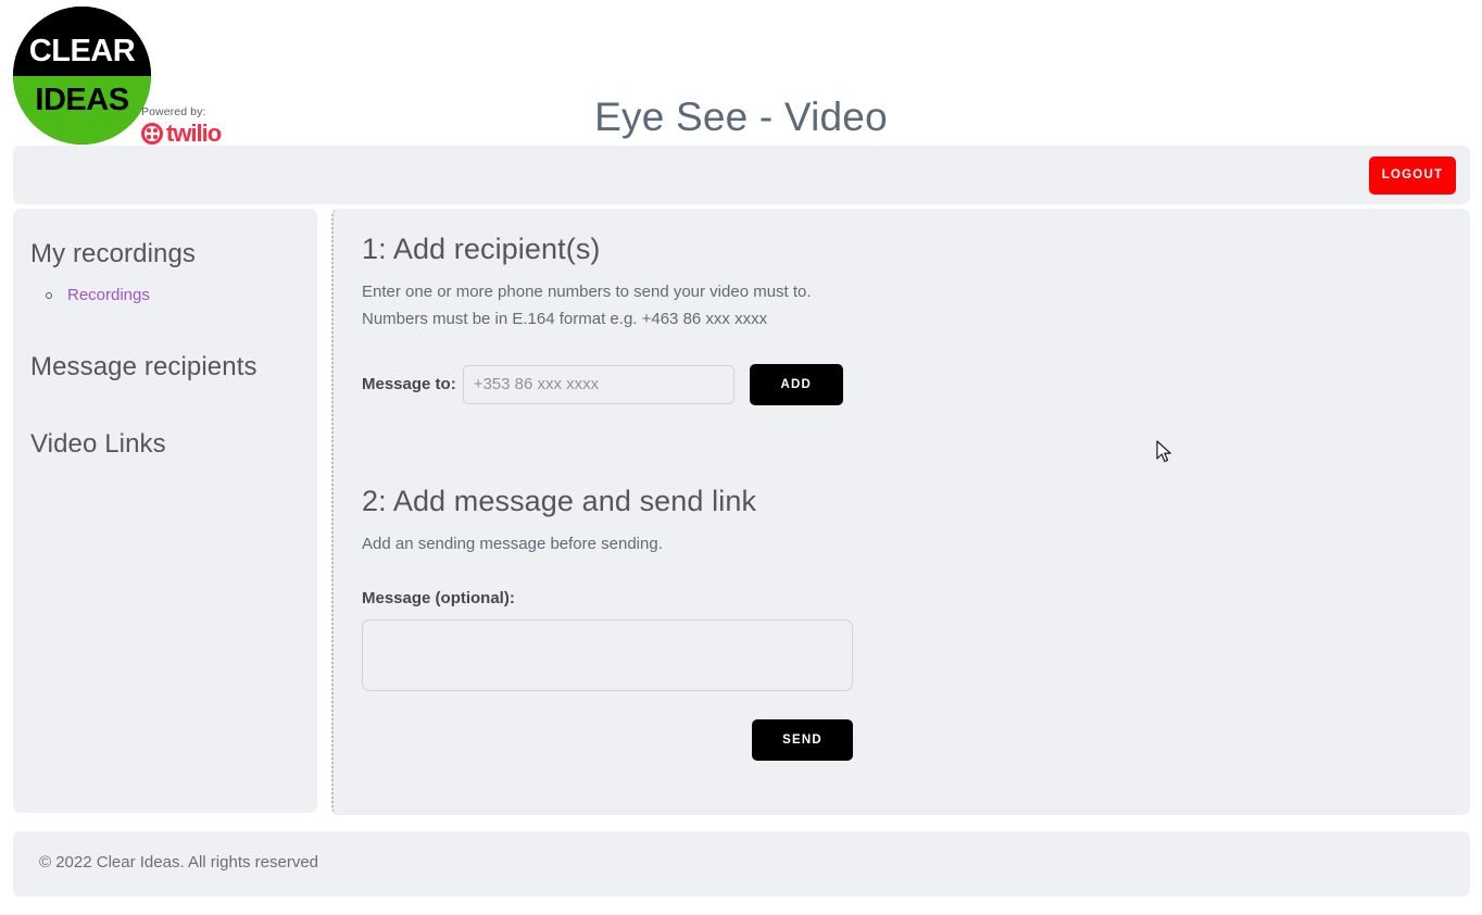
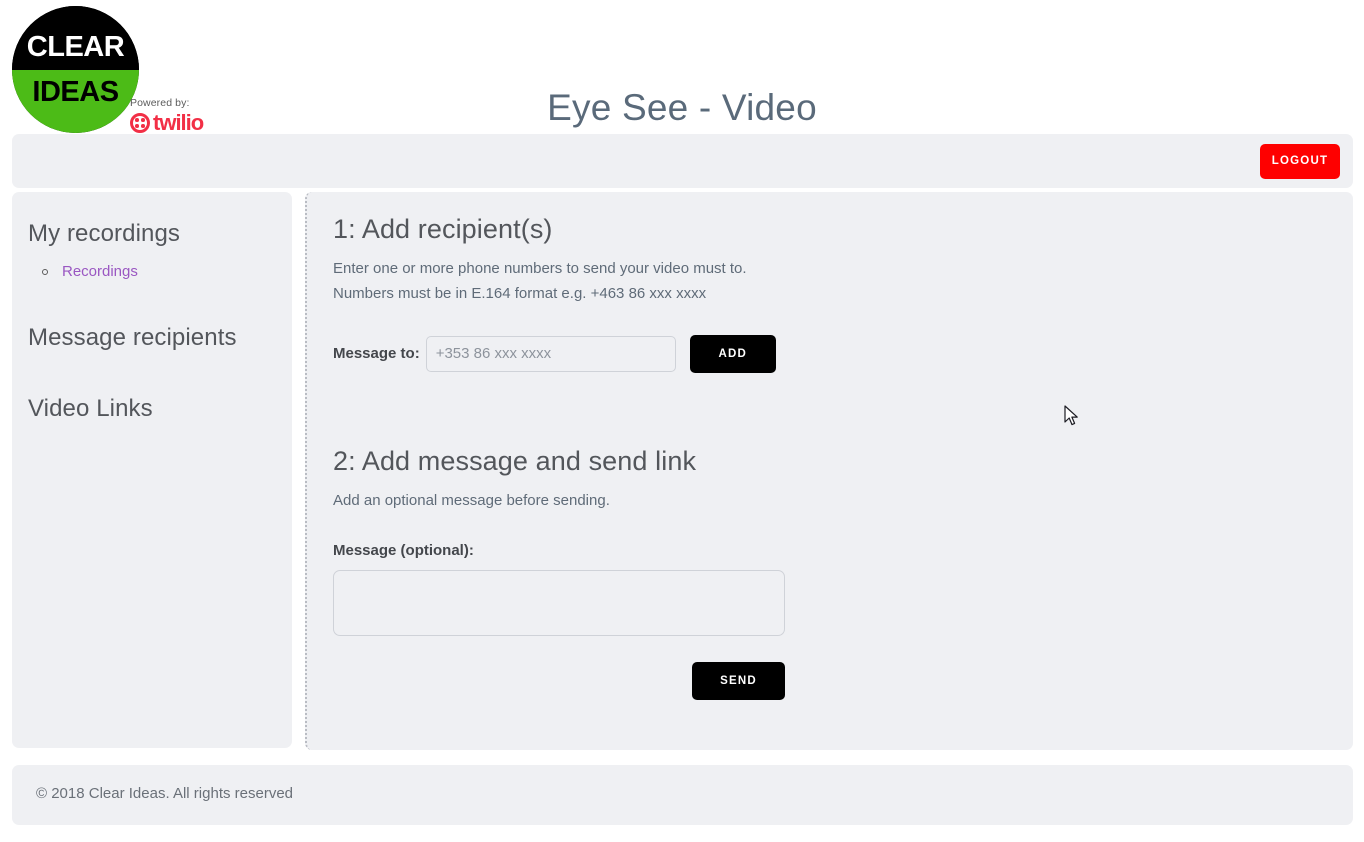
  CLEAR
  IDEAS
  Powered by:
  twilio
  Eye See - Video
  LOGOUT
  My recordings
  Recordings
  Message recipients
  Video Links
  1: Add recipient(s)
  Enter one or more phone numbers to send your video must to.
  Numbers must be in E.164 format e.g. +463 86 xxx xxxx
  Message to:
  +353 86 xxx xxxx
  ADD
  2: Add message and send link
- Add an sending message before sending.
+ Add an optional message before sending.
  Message (optional):
  SEND
- © 2022 Clear Ideas. All rights reserved
+ © 2018 Clear Ideas. All rights reserved
